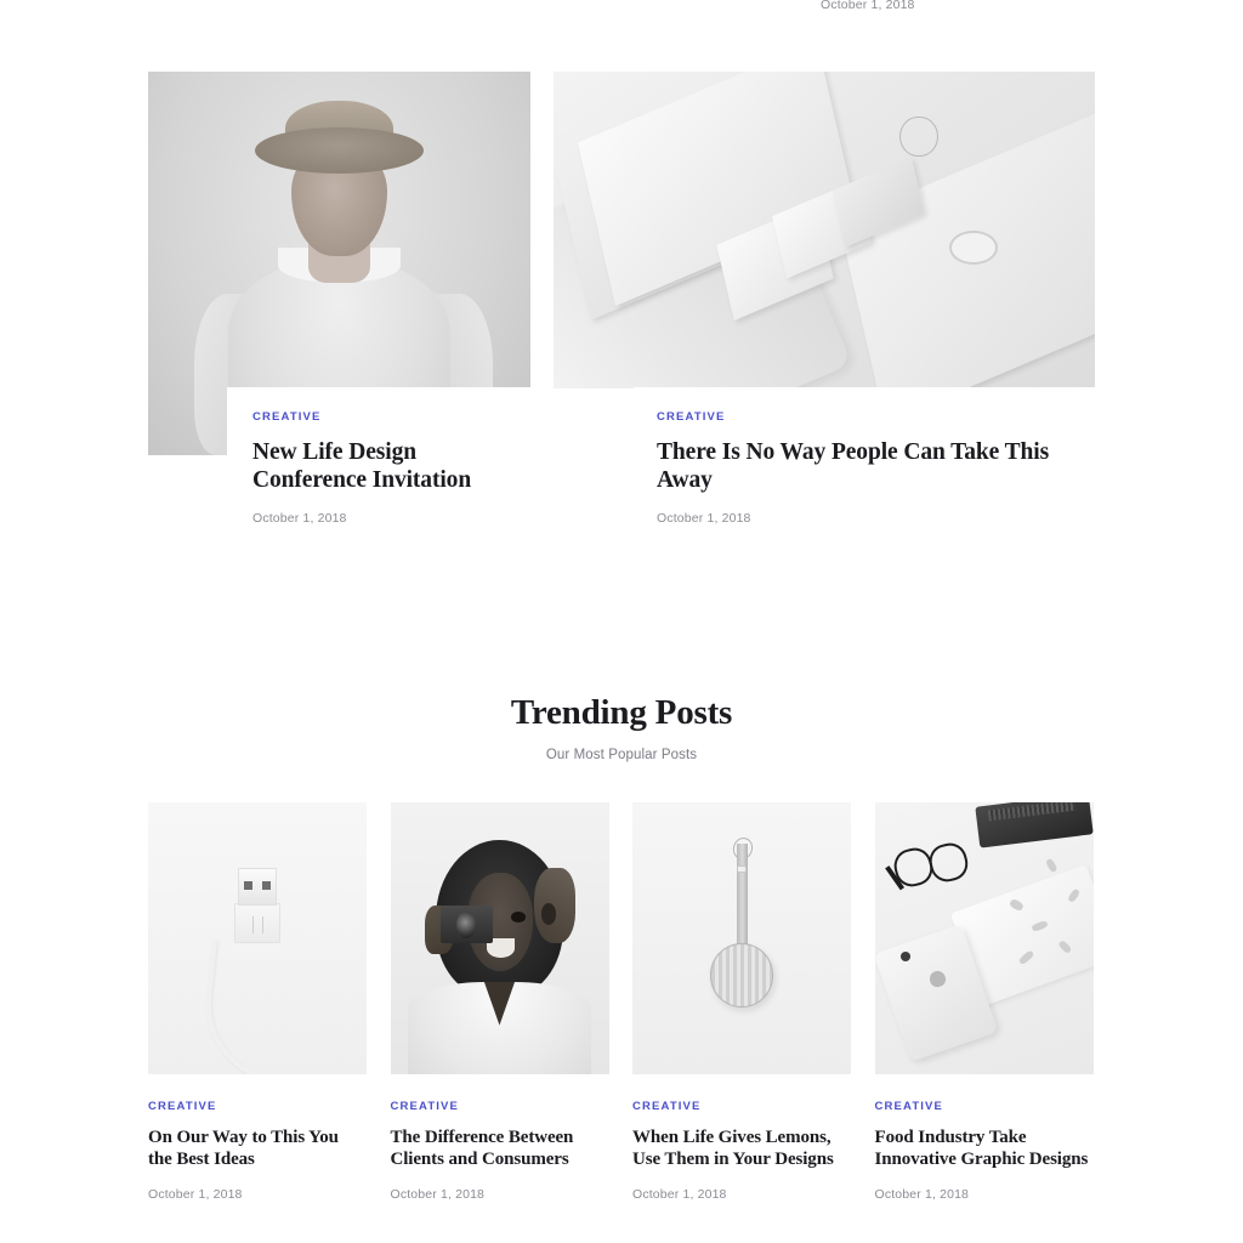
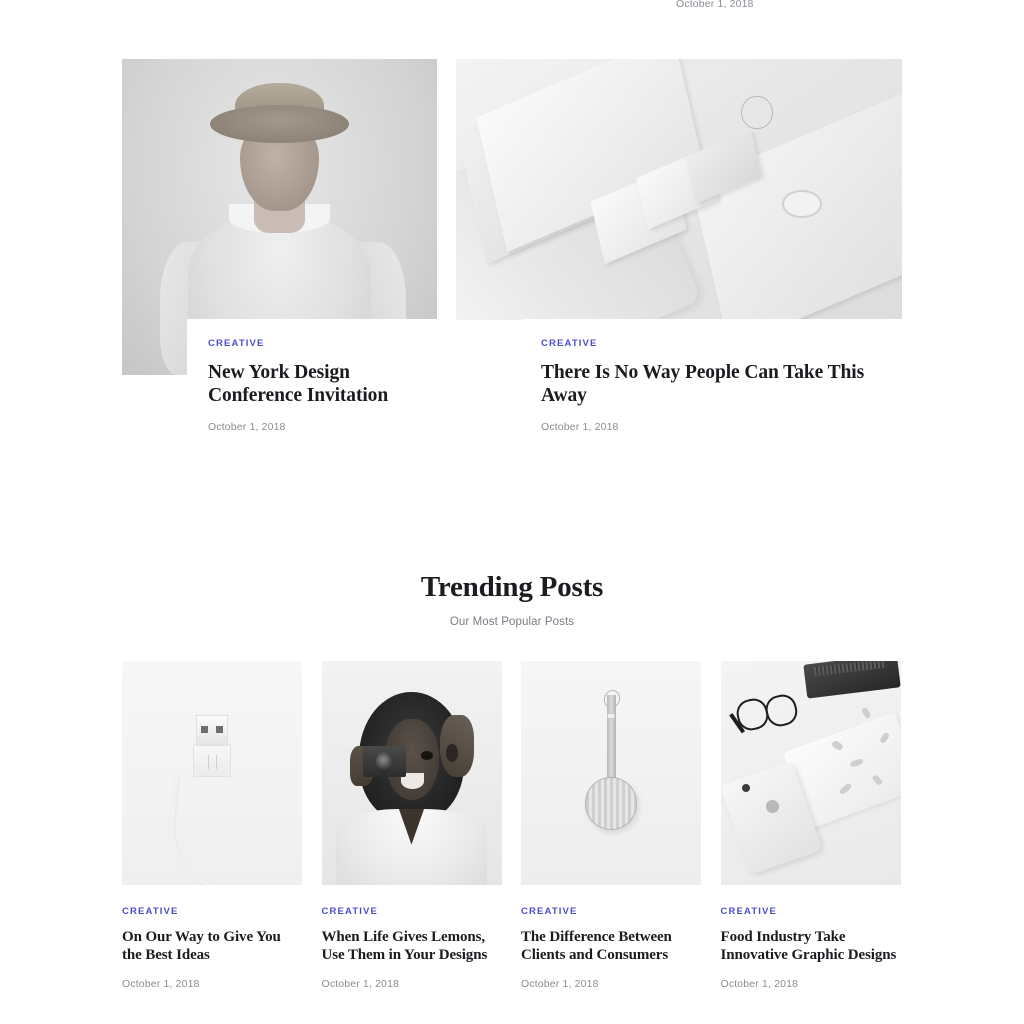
  October 1, 2018
  CREATIVE
- New Life Design Conference Invitation
+ New York Design Conference Invitation
  October 1, 2018
  CREATIVE
  There Is No Way People Can Take This Away
  October 1, 2018
  Trending Posts
  Our Most Popular Posts
  CREATIVE
- On Our Way to This You the Best Ideas
+ On Our Way to Give You the Best Ideas
  October 1, 2018
  CREATIVE
- The Difference Between Clients and Consumers
+ When Life Gives Lemons, Use Them in Your Designs
  October 1, 2018
  CREATIVE
- When Life Gives Lemons, Use Them in Your Designs
+ The Difference Between Clients and Consumers
  October 1, 2018
  CREATIVE
  Food Industry Take Innovative Graphic Designs
  October 1, 2018
